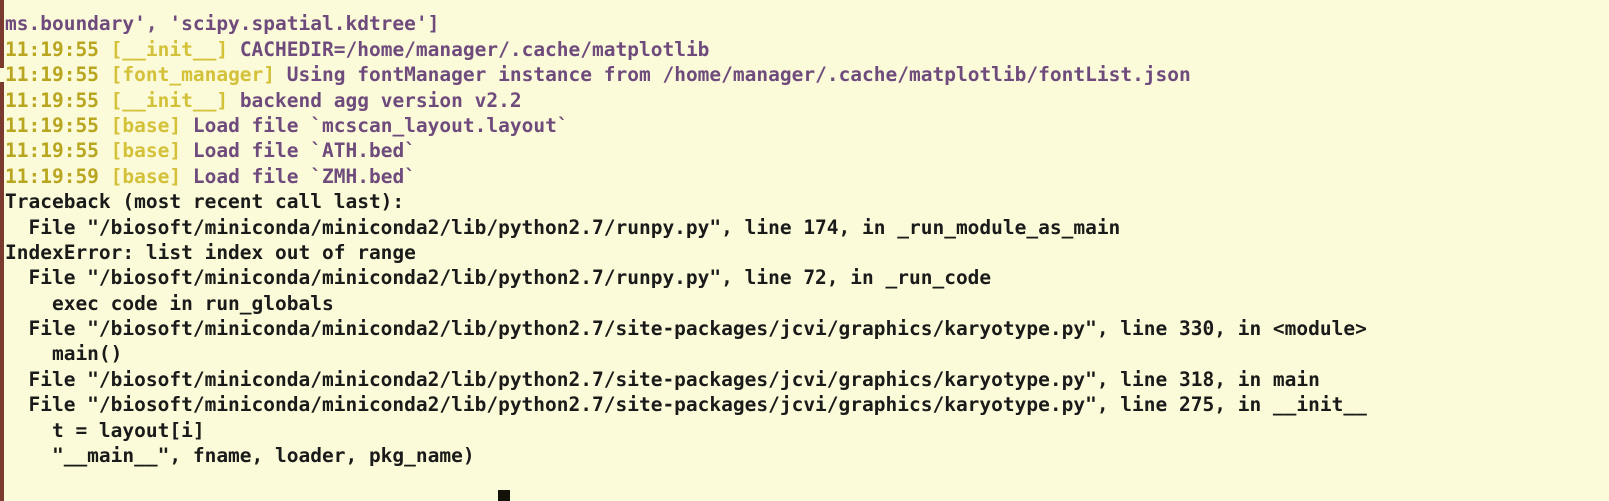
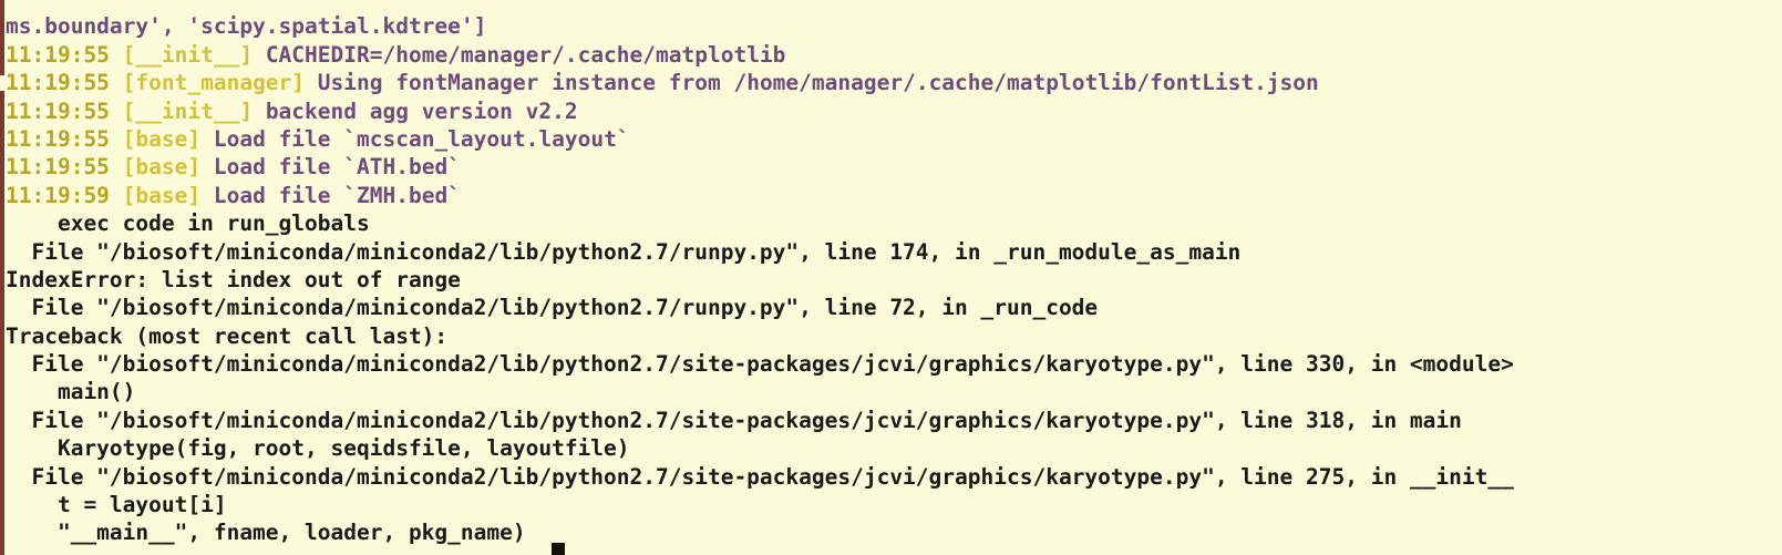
  ms.boundary', 'scipy.spatial.kdtree']
  11:19:55 [__init__] CACHEDIR=/home/manager/.cache/matplotlib
  11:19:55 [font_manager] Using fontManager instance from /home/manager/.cache/matplotlib/fontList.json
  11:19:55 [__init__] backend agg version v2.2
  11:19:55 [base] Load file `mcscan_layout.layout`
  11:19:55 [base] Load file `ATH.bed`
  11:19:59 [base] Load file `ZMH.bed`
- Traceback (most recent call last):
+ exec code in run_globals
  File "/biosoft/miniconda/miniconda2/lib/python2.7/runpy.py", line 174, in _run_module_as_main
  IndexError: list index out of range
  File "/biosoft/miniconda/miniconda2/lib/python2.7/runpy.py", line 72, in _run_code
- exec code in run_globals
+ Traceback (most recent call last):
  File "/biosoft/miniconda/miniconda2/lib/python2.7/site-packages/jcvi/graphics/karyotype.py", line 330, in <module>
  main()
  File "/biosoft/miniconda/miniconda2/lib/python2.7/site-packages/jcvi/graphics/karyotype.py", line 318, in main
+ Karyotype(fig, root, seqidsfile, layoutfile)
  File "/biosoft/miniconda/miniconda2/lib/python2.7/site-packages/jcvi/graphics/karyotype.py", line 275, in __init__
  t = layout[i]
  "__main__", fname, loader, pkg_name)
